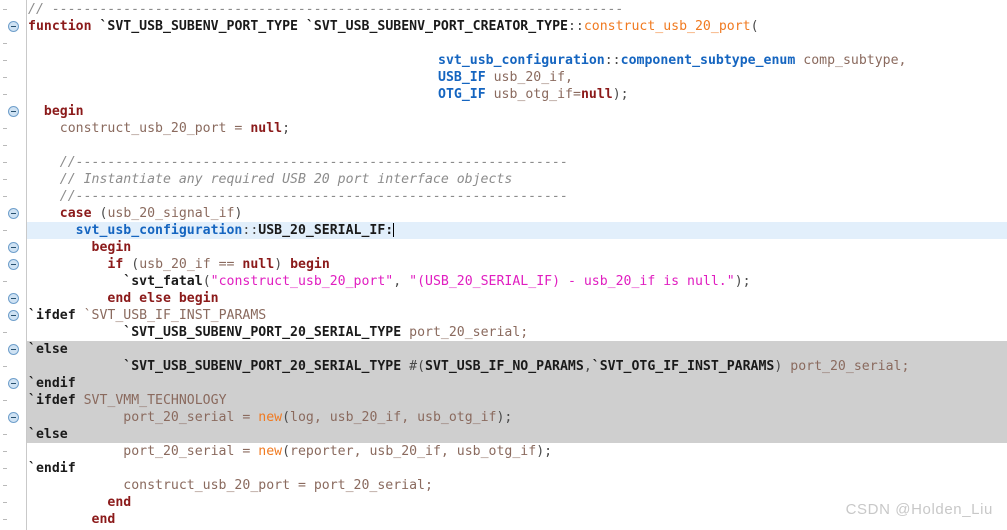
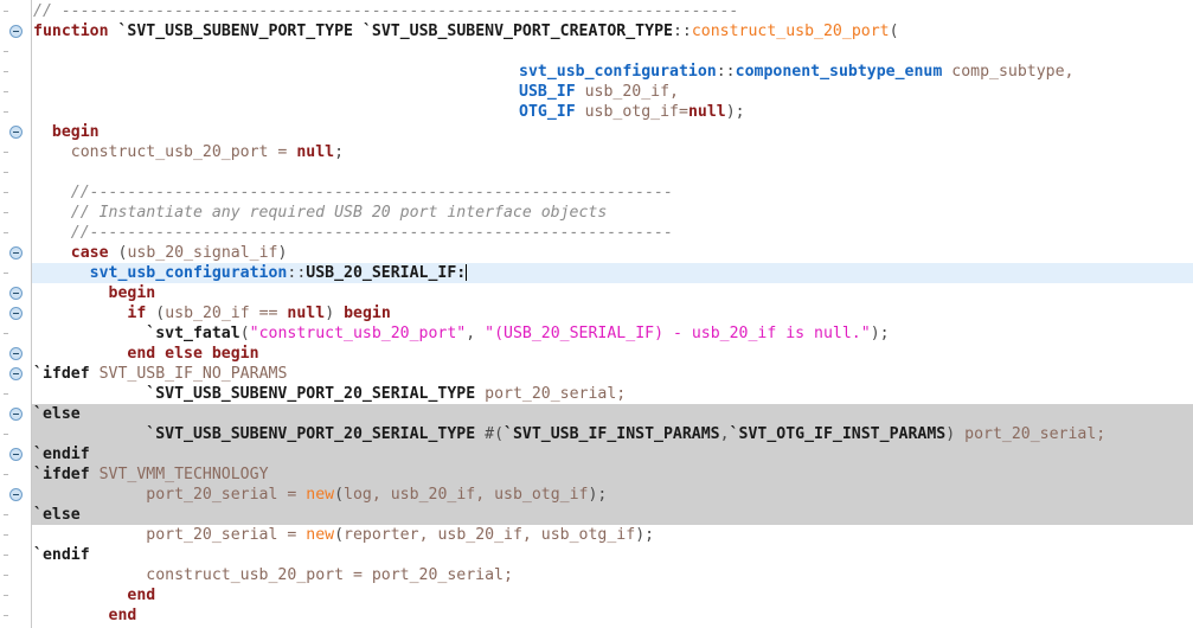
  // ------------------------------------------------------------------------
  function `SVT_USB_SUBENV_PORT_TYPE `SVT_USB_SUBENV_PORT_CREATOR_TYPE::construct_usb_20_port(
  svt_usb_configuration::component_subtype_enum comp_subtype,
  USB_IF usb_20_if,
  OTG_IF usb_otg_if=null);
  begin
  construct_usb_20_port = null;
  //--------------------------------------------------------------
  // Instantiate any required USB 20 port interface objects
  //--------------------------------------------------------------
  case (usb_20_signal_if)
  svt_usb_configuration::USB_20_SERIAL_IF:
  begin
  if (usb_20_if == null) begin
  `svt_fatal("construct_usb_20_port", "(USB_20_SERIAL_IF) - usb_20_if is null.");
  end else begin
- `ifdef `SVT_USB_IF_INST_PARAMS
+ `ifdef SVT_USB_IF_NO_PARAMS
  `SVT_USB_SUBENV_PORT_20_SERIAL_TYPE port_20_serial;
  `else
- `SVT_USB_SUBENV_PORT_20_SERIAL_TYPE #(SVT_USB_IF_NO_PARAMS,`SVT_OTG_IF_INST_PARAMS) port_20_serial;
+ `SVT_USB_SUBENV_PORT_20_SERIAL_TYPE #(`SVT_USB_IF_INST_PARAMS,`SVT_OTG_IF_INST_PARAMS) port_20_serial;
  `endif
  `ifdef SVT_VMM_TECHNOLOGY
  port_20_serial = new(log, usb_20_if, usb_otg_if);
  `else
  port_20_serial = new(reporter, usb_20_if, usb_otg_if);
  `endif
  construct_usb_20_port = port_20_serial;
  end
  end
- CSDN @Holden_Liu
